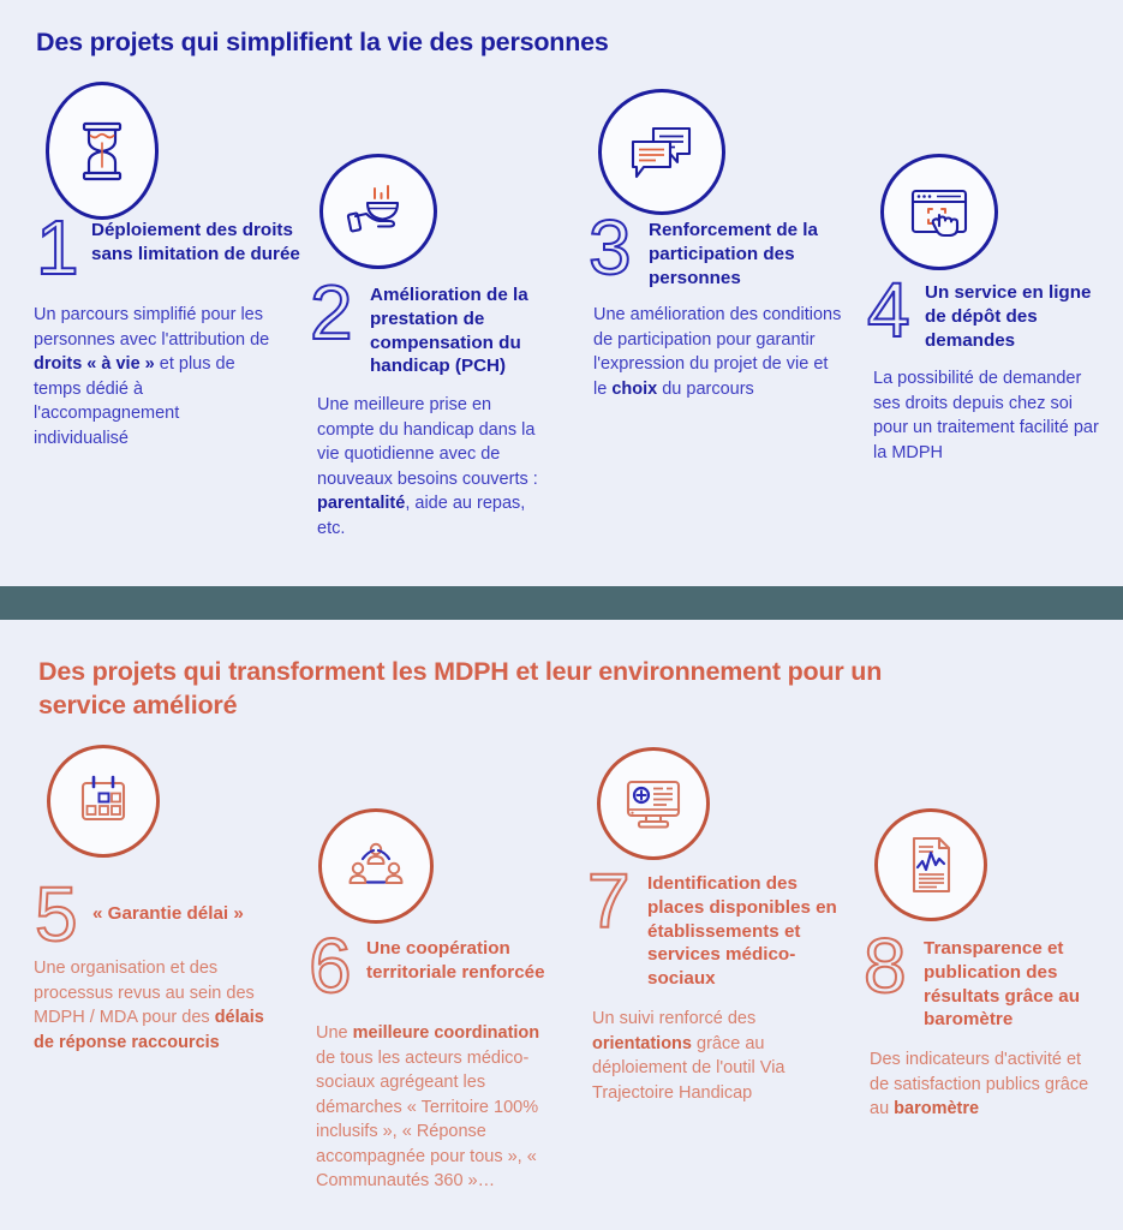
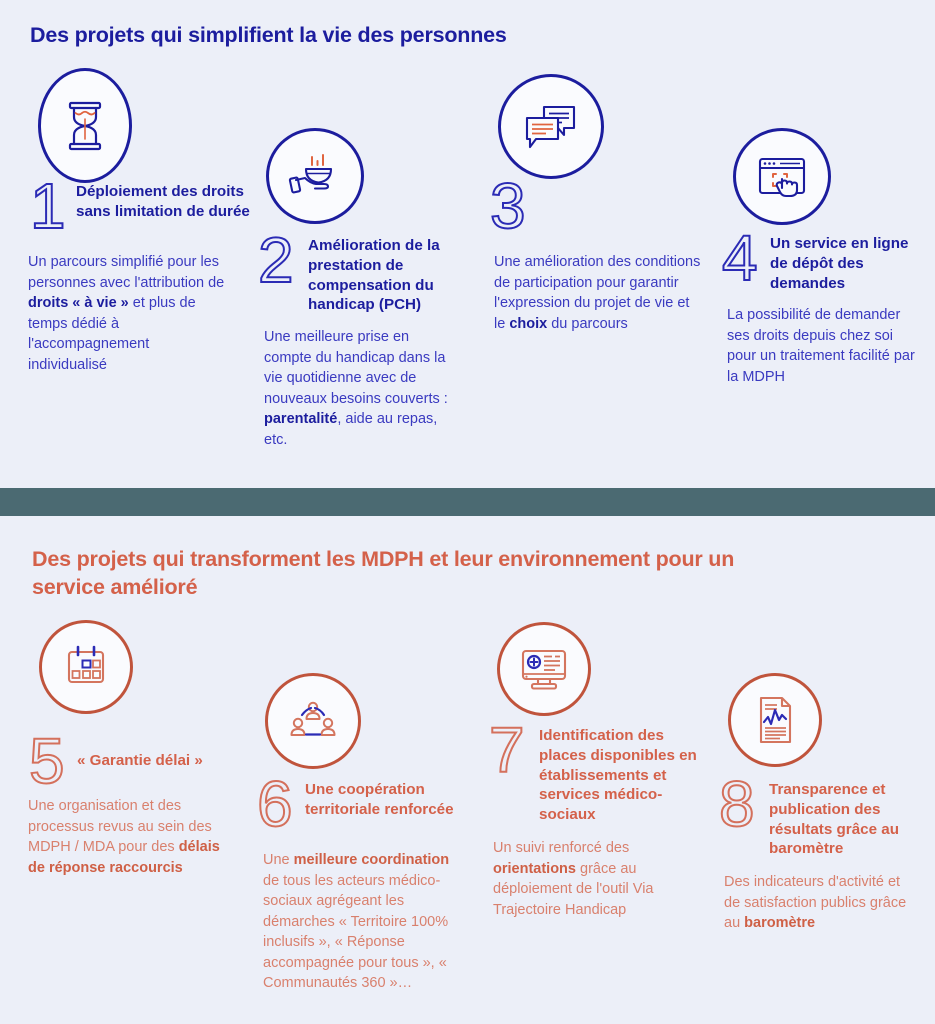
  Des projets qui simplifient la vie des personnes
  1
  Déploiement des droits sans limitation de durée
  Un parcours simplifié pour les personnes avec l'attribution de droits « à vie » et plus de temps dédié à l'accompagnement individualisé
  2
  Amélioration de la prestation de compensation du handicap (PCH)
  Une meilleure prise en compte du handicap dans la vie quotidienne avec de nouveaux besoins couverts : parentalité, aide au repas, etc.
  3
- Renforcement de la participation des personnes
  Une amélioration des conditions de participation pour garantir l'expression du projet de vie et le choix du parcours
  4
  Un service en ligne de dépôt des demandes
  La possibilité de demander ses droits depuis chez soi pour un traitement facilité par la MDPH
  Des projets qui transforment les MDPH et leur environnement pour un service amélioré
  5
  « Garantie délai »
  Une organisation et des processus revus au sein des MDPH / MDA pour des délais de réponse raccourcis
  6
  Une coopération territoriale renforcée
  Une meilleure coordination de tous les acteurs médico-sociaux agrégeant les démarches « Territoire 100% inclusifs », « Réponse accompagnée pour tous », « Communautés 360 »…
  7
  Identification des places disponibles en établissements et services médico-sociaux
  Un suivi renforcé des orientations grâce au déploiement de l'outil Via Trajectoire Handicap
  8
  Transparence et publication des résultats grâce au baromètre
  Des indicateurs d'activité et de satisfaction publics grâce au baromètre
